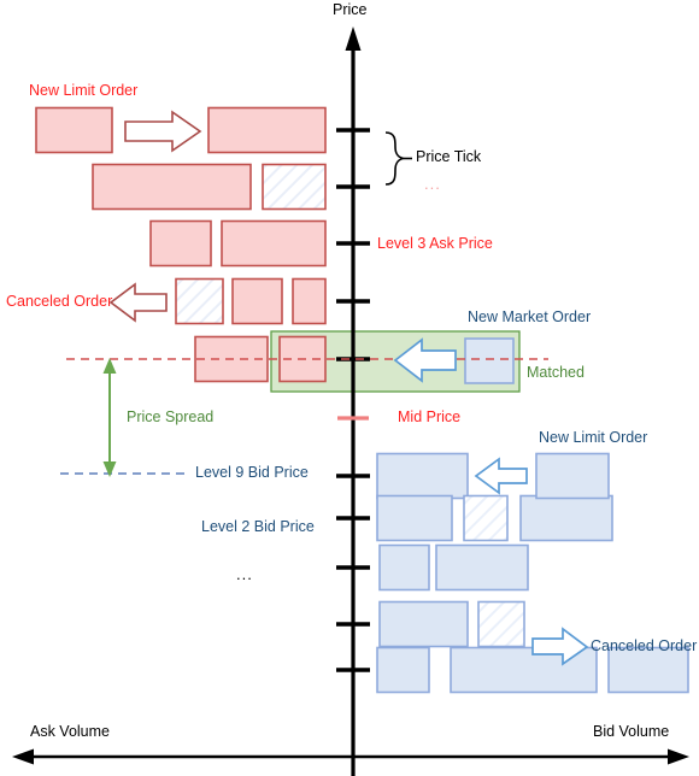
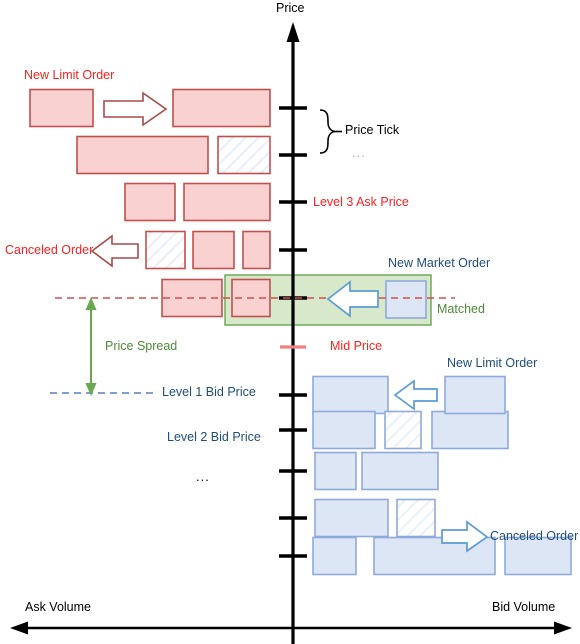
  Price
  Ask Volume
  Bid Volume
  Price Tick
  ...
  Level 3 Ask Price
  New Limit Order
  Canceled Order
  New Market Order
  Matched
  Mid Price
  Price Spread
- Level 9 Bid Price
+ Level 1 Bid Price
  Level 2 Bid Price
  ...
  New Limit Order
  Canceled Order
